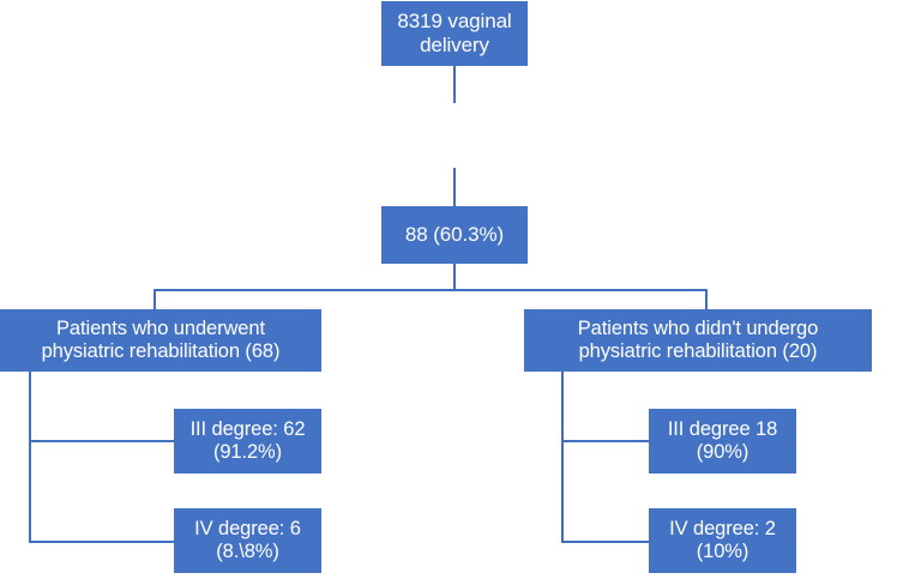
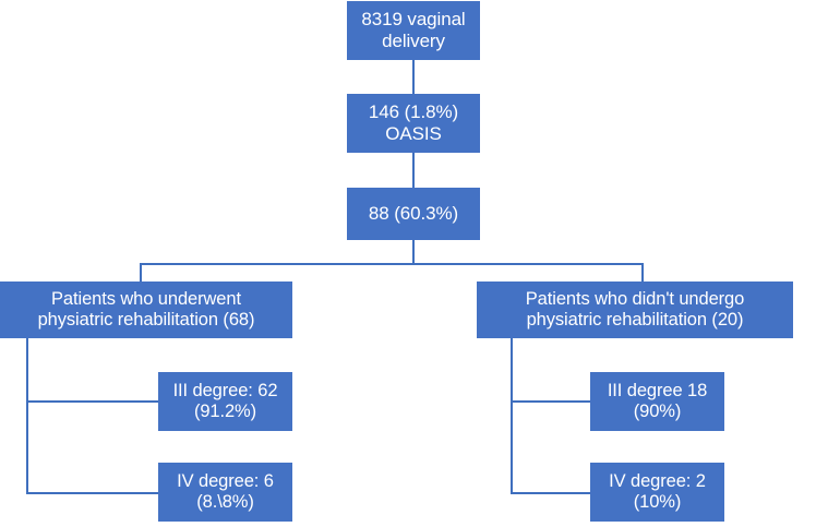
  8319 vaginal
  delivery
+ 146 (1.8%)
+ OASIS
  88 (60.3%)
  Patients who underwent
  physiatric rehabilitation (68)
  Patients who didn't undergo
  physiatric rehabilitation (20)
  III degree: 62
  (91.2%)
  IV degree: 6
  (8.\8%)
  III degree 18
  (90%)
  IV degree: 2
  (10%)
